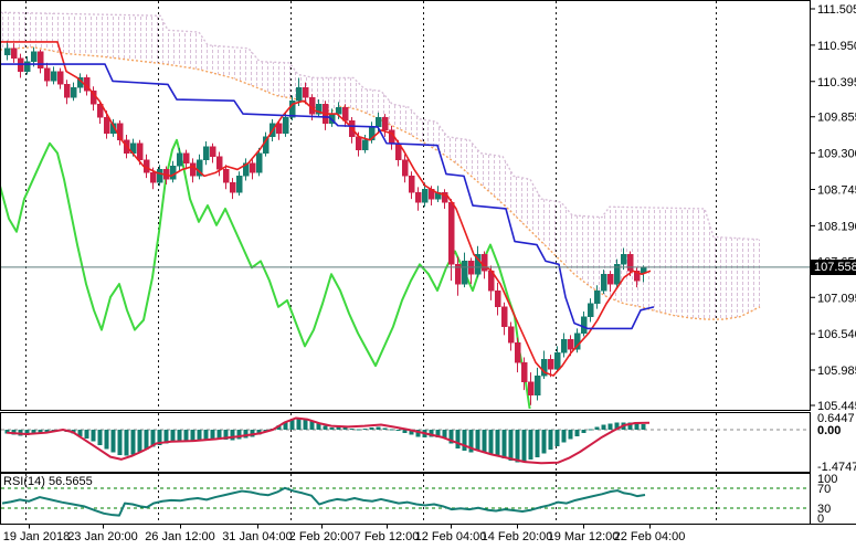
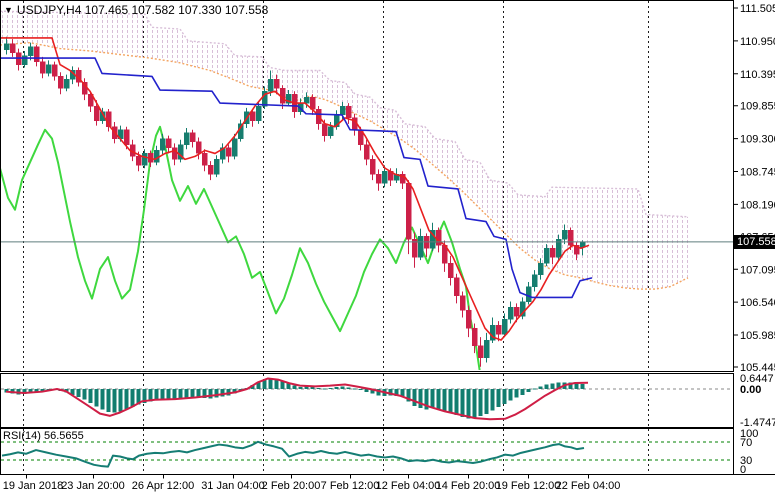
  111.50
  110.95
  110.39
  109.85
  109.30
  108.74
  108.19
  107.09
  106.54
  105.98
  105.44
  0.6447
  0.00
  -1.4747
  100
  70
  30
  0
+ ▼ USDJPY,H4 107.465 107.582 107.330 107.558
  RSI(14) 56.5655
  107.558
  19 Jan 2018
  23 Jan 20:00
- 26 Jan 12:00
+ 26 Apr 12:00
  31 Jan 04:00
  2 Feb 20:00
  7 Feb 12:00
  12 Feb 04:00
  14 Feb 20:00
- 19 Mar 12:00
+ 19 Feb 12:00
  22 Feb 04:00
